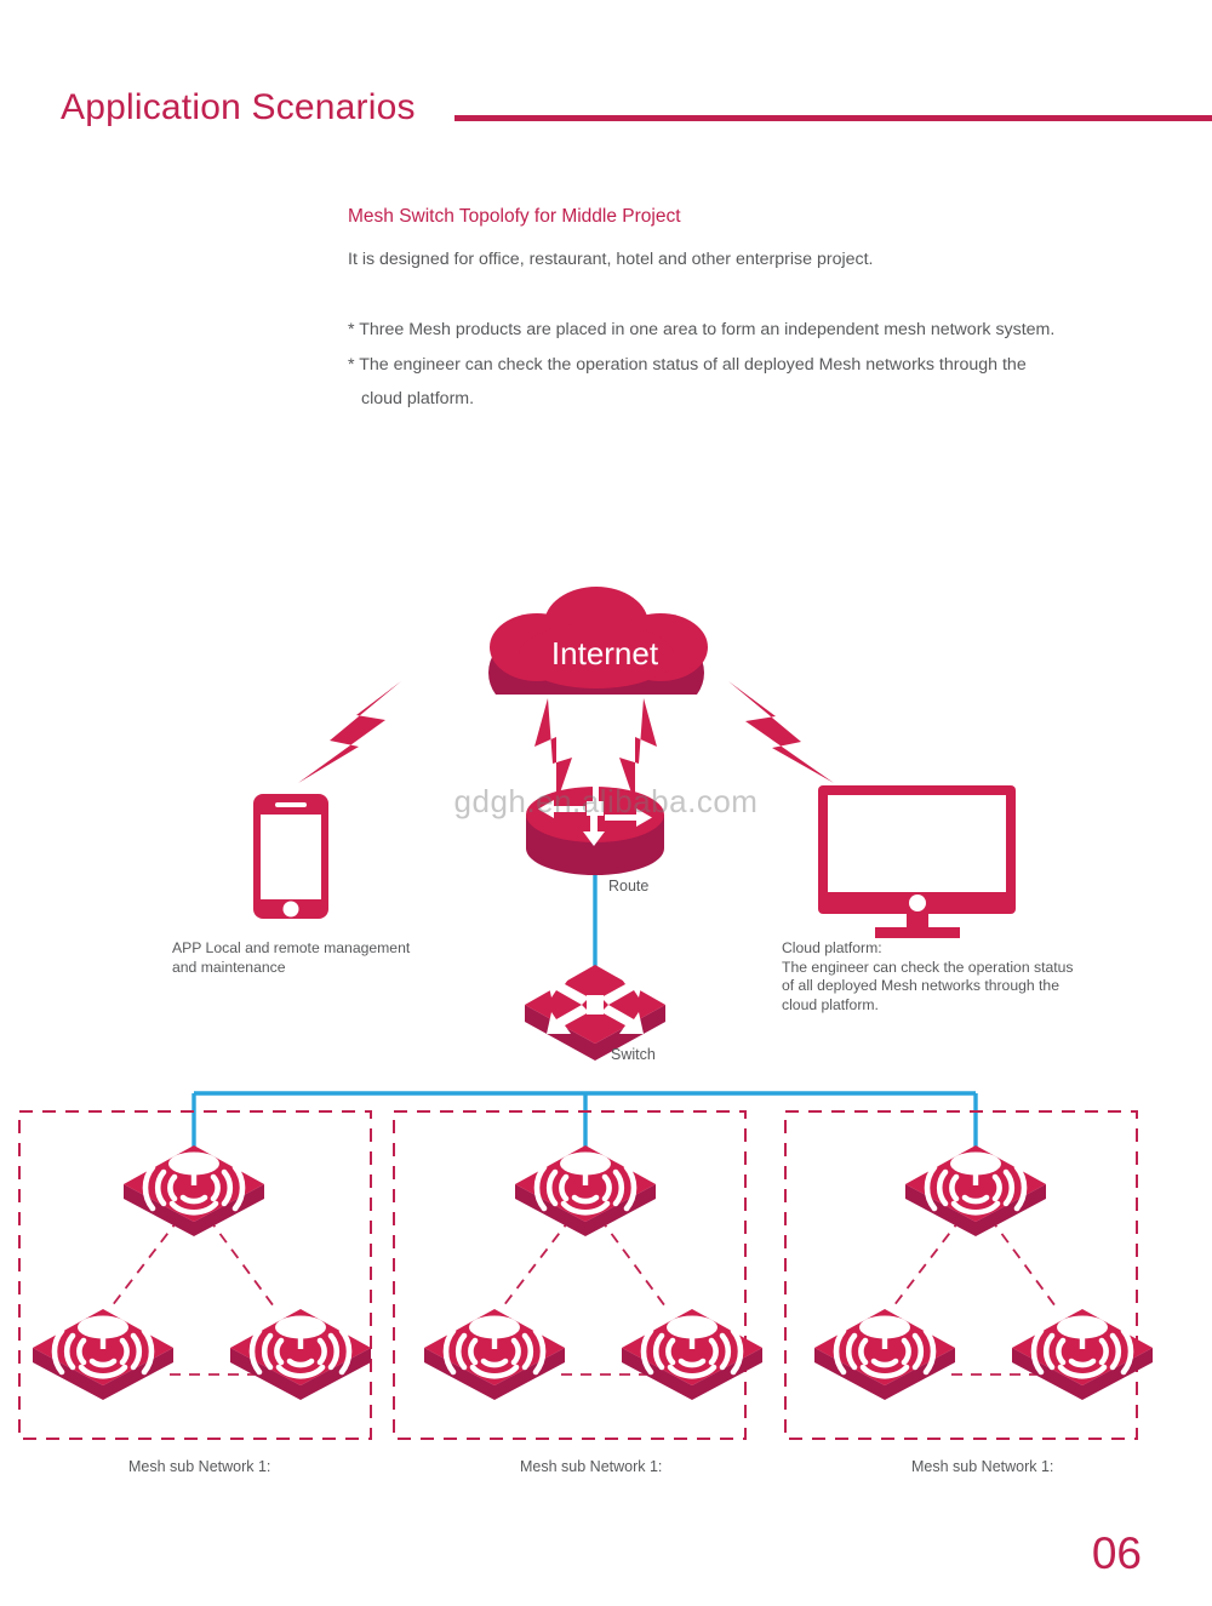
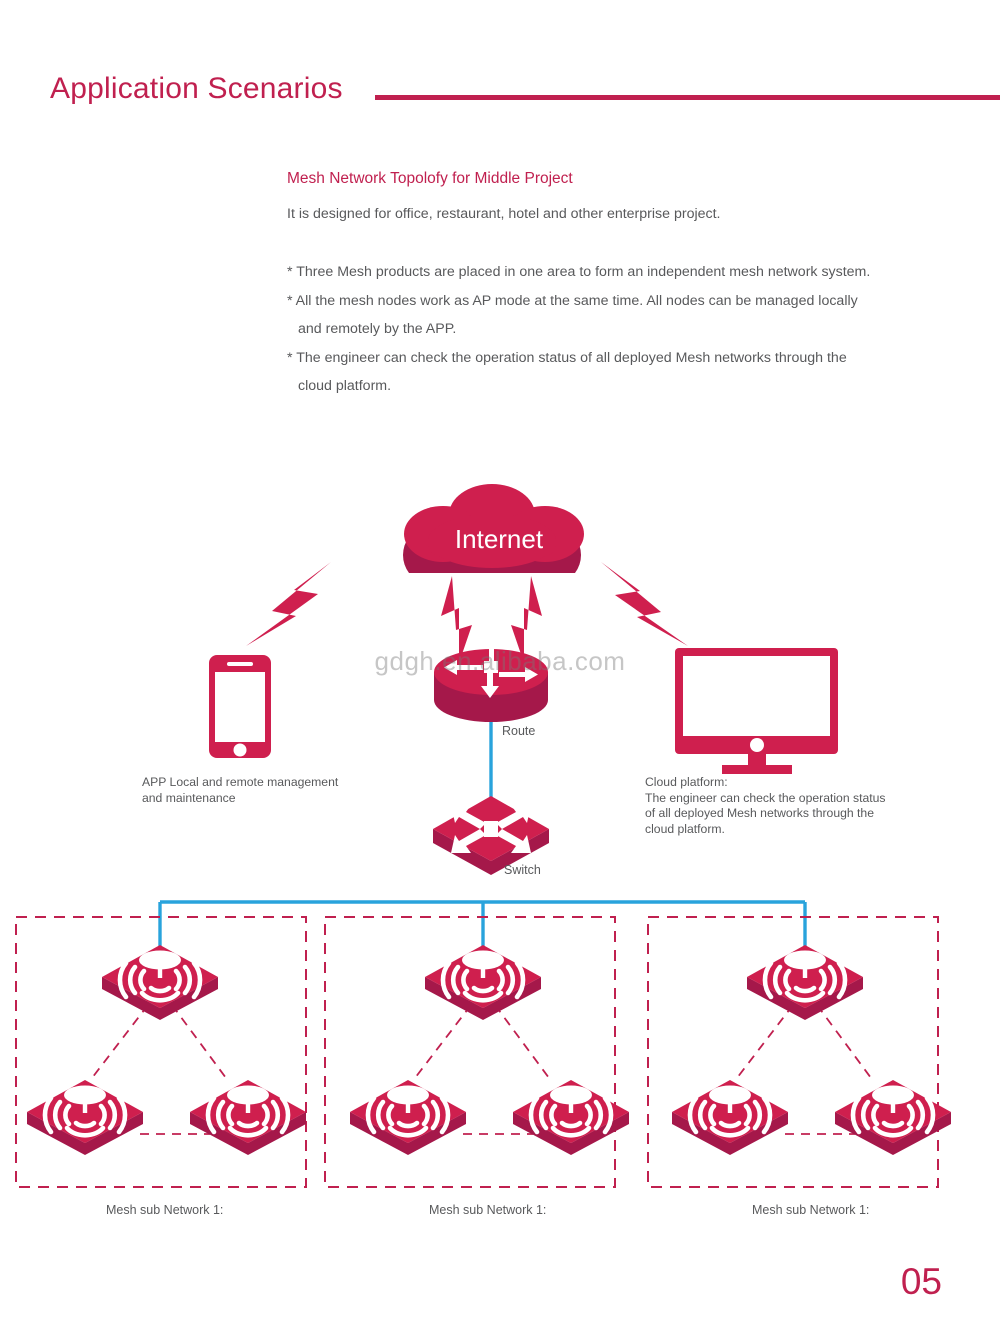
  Application Scenarios
- Mesh Switch Topolofy for Middle Project
+ Mesh Network Topolofy for Middle Project
  It is designed for office, restaurant, hotel and other enterprise project.
  * Three Mesh products are placed in one area to form an independent mesh network system.
+ * All the mesh nodes work as AP mode at the same time. All nodes can be managed locally
+ and remotely by the APP.
  * The engineer can check the operation status of all deployed Mesh networks through the
  cloud platform.
  Internet
  Route
  Switch
  APP Local and remote management
  and maintenance
  Cloud platform:
  The engineer can check the operation status
  of all deployed Mesh networks through the
  cloud platform.
  Mesh sub Network 1:
  Mesh sub Network 1:
  Mesh sub Network 1:
  gdgh.en.alibaba.com
- 06
+ 05
